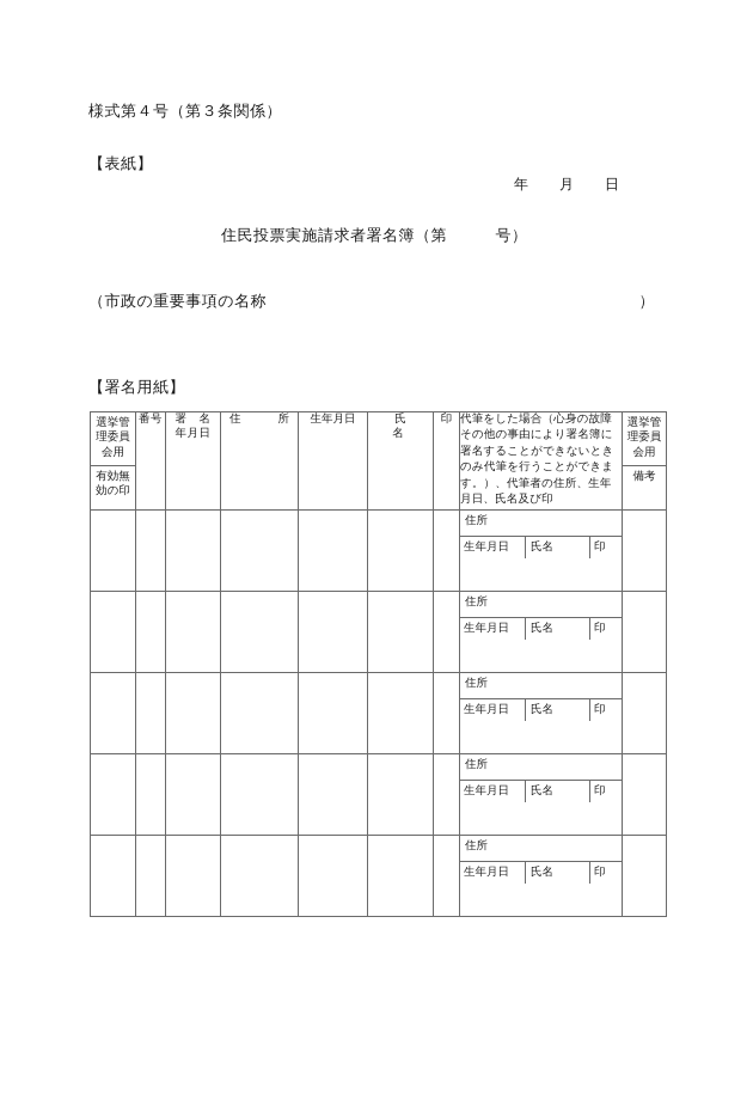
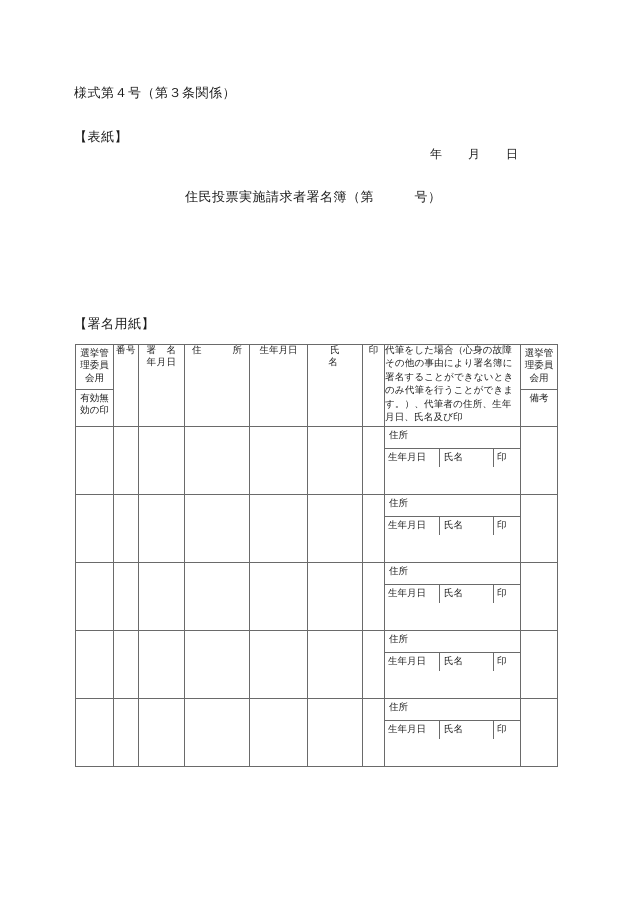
  様式第４号（第３条関係）
  【表紙】
  年 月 日
  住民投票実施請求者署名簿（第 号）
- （市政の重要事項の名称
- ）
  【署名用紙】
  選挙管理委員会用 有効無効の印	番号	署 名 年月日	住 所	生年月日	氏 名	印	代筆をした場合（心身の故障その他の事由により署名簿に署名することができないときのみ代筆を行うことができます。）、代筆者の住所、生年月日、氏名及び印	選挙管理委員会用 備考
  							住所生年月日 氏名 印
  							住所生年月日 氏名 印
  							住所生年月日 氏名 印
  							住所生年月日 氏名 印
  							住所生年月日 氏名 印
